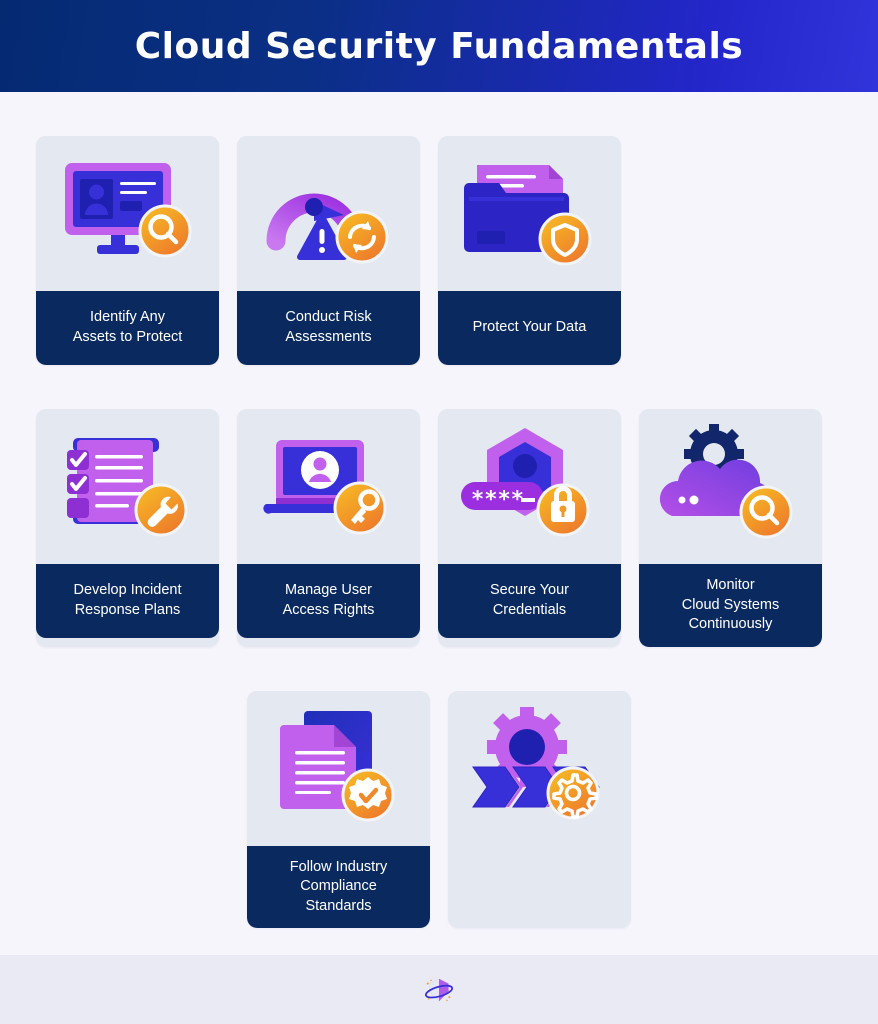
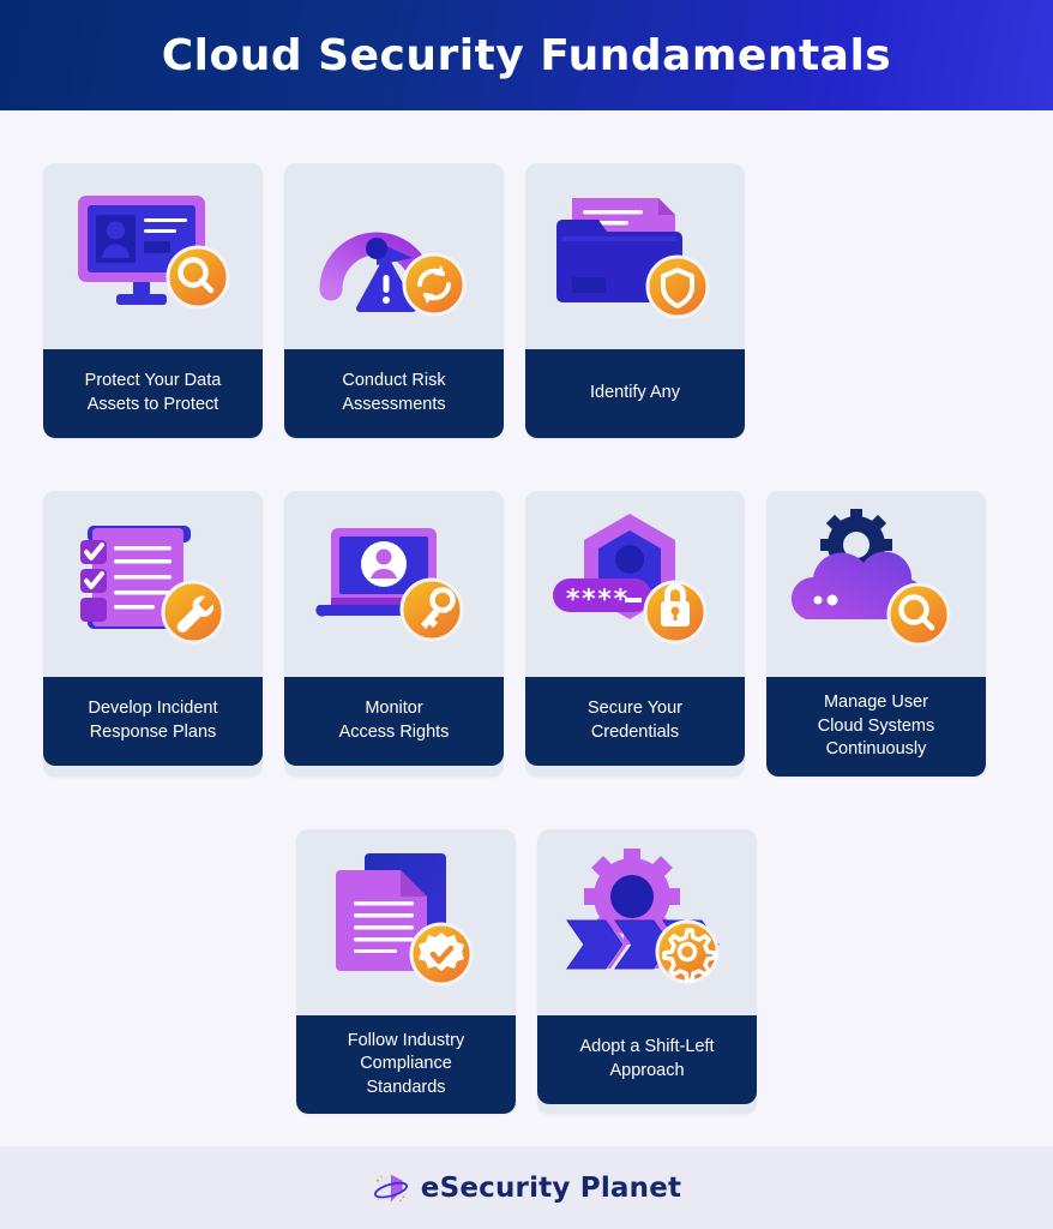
  Cloud Security Fundamentals
- Identify Any
+ Protect Your Data
  Assets to Protect
  Conduct Risk
  Assessments
- Protect Your Data
+ Identify Any
  Develop Incident
  Response Plans
- Manage User
+ Monitor
  Access Rights
  ∗∗∗∗
  Secure Your
  Credentials
- Monitor
+ Manage User
  Cloud Systems
  Continuously
  Follow Industry
  Compliance
  Standards
+ Adopt a Shift-Left
+ Approach
+ eSecurity Planet
